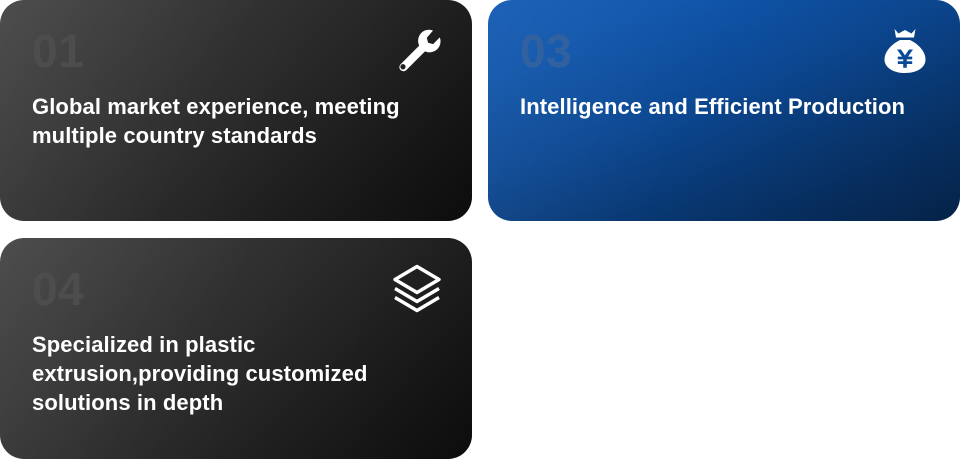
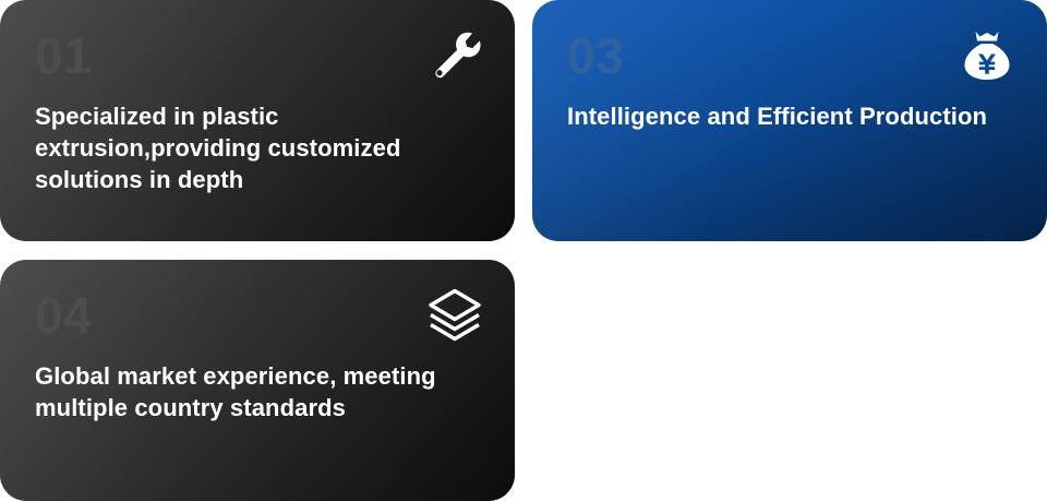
- Global market experience, meeting multiple country standards
+ Specialized in plastic extrusion,providing customized solutions in depth
  03
  Intelligence and Efficient Production
- Specialized in plastic extrusion,providing customized solutions in depth
+ Global market experience, meeting multiple country standards
